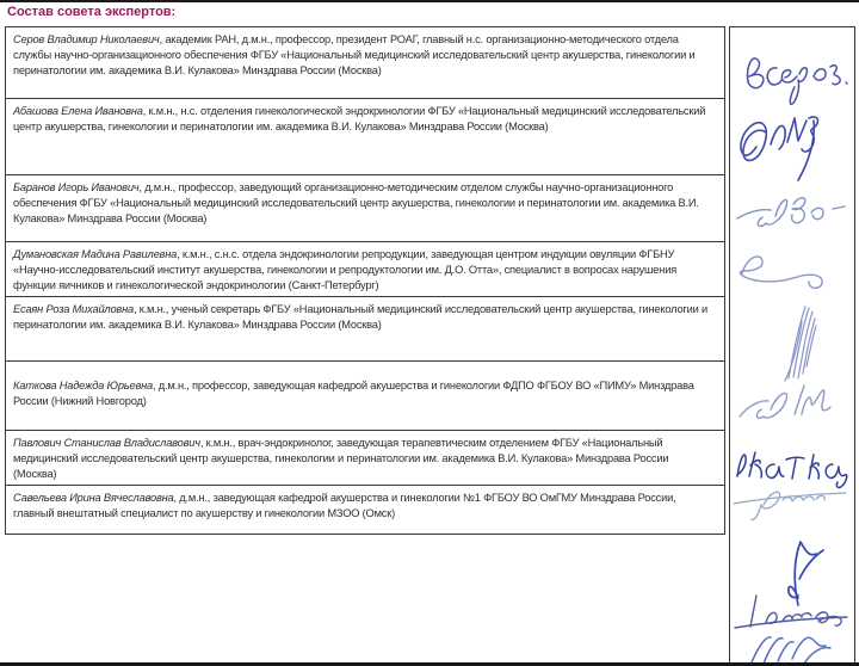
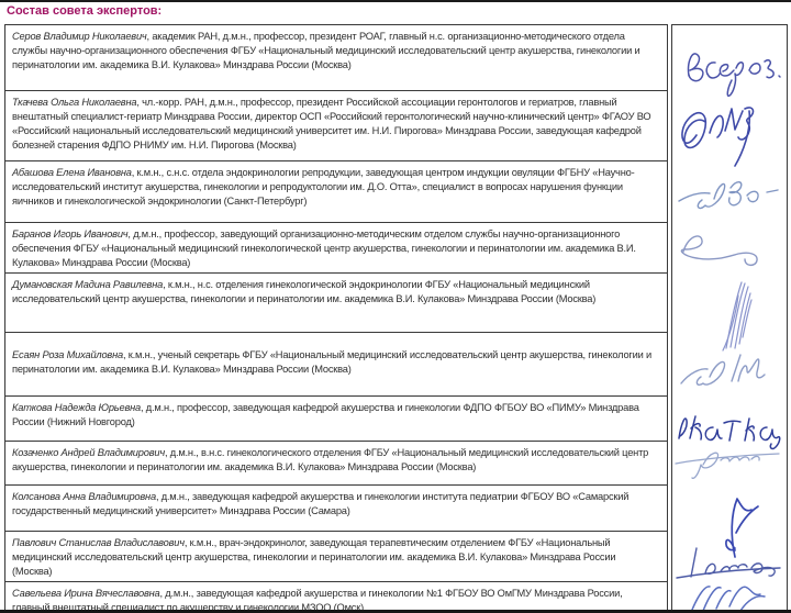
  Состав совета экспертов:
  Серов Владимир Николаевич, академик РАН, д.м.н., профессор, президент РОАГ, главный н.с. организационно-методического отдела службы научно-организационного обеспечения ФГБУ «Национальный медицинский исследовательский центр акушерства, гинекологии и перинатологии им. академика В.И. Кулакова» Минздрава России (Москва)
+ Ткачева Ольга Николаевна, чл.-корр. РАН, д.м.н., профессор, президент Российской ассоциации геронтологов и гериатров, главный внештатный специалист-гериатр Минздрава России, директор ОСП «Российский геронтологический научно-клинический центр» ФГАОУ ВО «Российский национальный исследовательский медицинский университет им. Н.И. Пирогова» Минздрава России, заведующая кафедрой болезней старения ФДПО РНИМУ им. Н.И. Пирогова (Москва)
- Абашова Елена Ивановна, к.м.н., н.с. отделения гинекологической эндокринологии ФГБУ «Национальный медицинский исследовательский центр акушерства, гинекологии и перинатологии им. академика В.И. Кулакова» Минздрава России (Москва)
+ Абашова Елена Ивановна, к.м.н., с.н.с. отдела эндокринологии репродукции, заведующая центром индукции овуляции ФГБНУ «Научно-исследовательский институт акушерства, гинекологии и репродуктологии им. Д.О. Отта», специалист в вопросах нарушения функции яичников и гинекологической эндокринологии (Санкт-Петербург)
- Баранов Игорь Иванович, д.м.н., профессор, заведующий организационно-методическим отделом службы научно-организационного обеспечения ФГБУ «Национальный медицинский исследовательский центр акушерства, гинекологии и перинатологии им. академика В.И. Кулакова» Минздрава России (Москва)
+ Баранов Игорь Иванович, д.м.н., профессор, заведующий организационно-методическим отделом службы научно-организационного обеспечения ФГБУ «Национальный медицинский гинекологической центр акушерства, гинекологии и перинатологии им. академика В.И. Кулакова» Минздрава России (Москва)
- Думановская Мадина Равилевна, к.м.н., с.н.с. отдела эндокринологии репродукции, заведующая центром индукции овуляции ФГБНУ «Научно-исследовательский институт акушерства, гинекологии и репродуктологии им. Д.О. Отта», специалист в вопросах нарушения функции яичников и гинекологической эндокринологии (Санкт-Петербург)
+ Думановская Мадина Равилевна, к.м.н., н.с. отделения гинекологической эндокринологии ФГБУ «Национальный медицинский исследовательский центр акушерства, гинекологии и перинатологии им. академика В.И. Кулакова» Минздрава России (Москва)
  Есаян Роза Михайловна, к.м.н., ученый секретарь ФГБУ «Национальный медицинский исследовательский центр акушерства, гинекологии и перинатологии им. академика В.И. Кулакова» Минздрава России (Москва)
  Каткова Надежда Юрьевна, д.м.н., профессор, заведующая кафедрой акушерства и гинекологии ФДПО ФГБОУ ВО «ПИМУ» Минздрава России (Нижний Новгород)
+ Козаченко Андрей Владимирович, д.м.н., в.н.с. гинекологического отделения ФГБУ «Национальный медицинский исследовательский центр акушерства, гинекологии и перинатологии им. академика В.И. Кулакова» Минздрава России (Москва)
+ Колсанова Анна Владимировна, д.м.н., заведующая кафедрой акушерства и гинекологии института педиатрии ФГБОУ ВО «Самарский государственный медицинский университет» Минздрава России (Самара)
  Павлович Станислав Владиславович, к.м.н., врач-эндокринолог, заведующая терапевтическим отделением ФГБУ «Национальный медицинский исследовательский центр акушерства, гинекологии и перинатологии им. академика В.И. Кулакова» Минздрава России (Москва)
  Савельева Ирина Вячеславовна, д.м.н., заведующая кафедрой акушерства и гинекологии №1 ФГБОУ ВО ОмГМУ Минздрава России, главный внештатный специалист по акушерству и гинекологии МЗОО (Омск)
